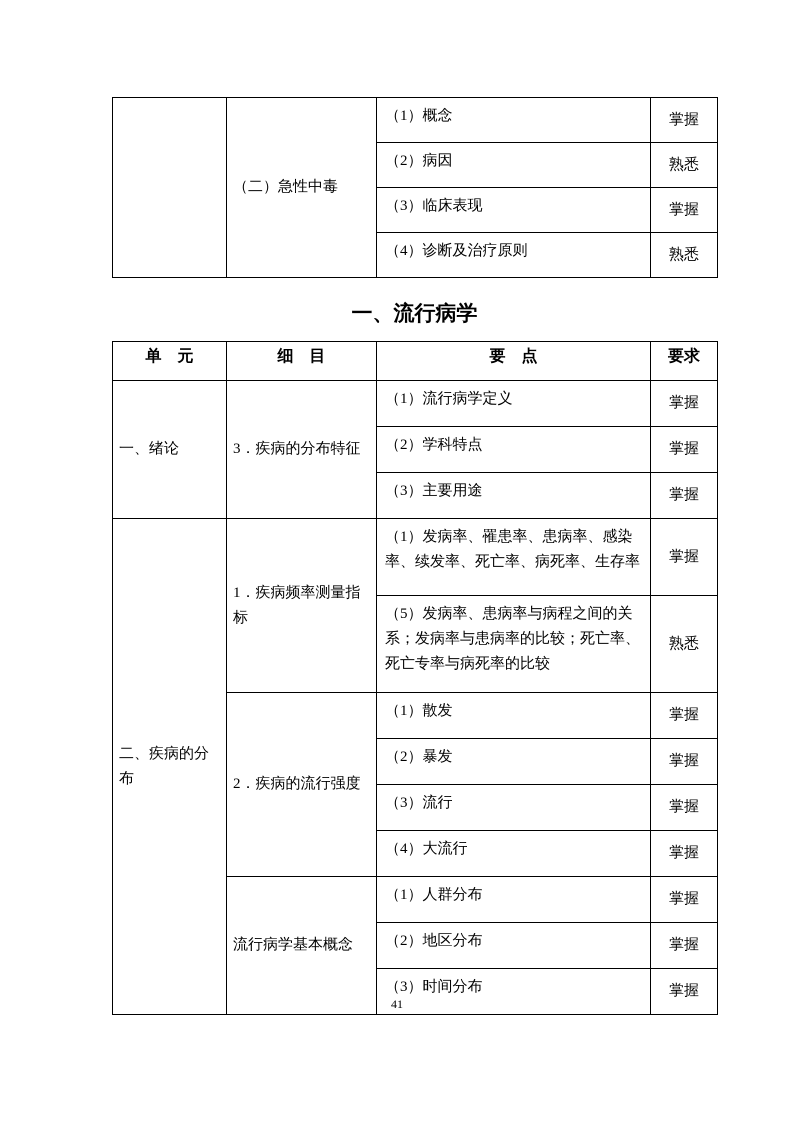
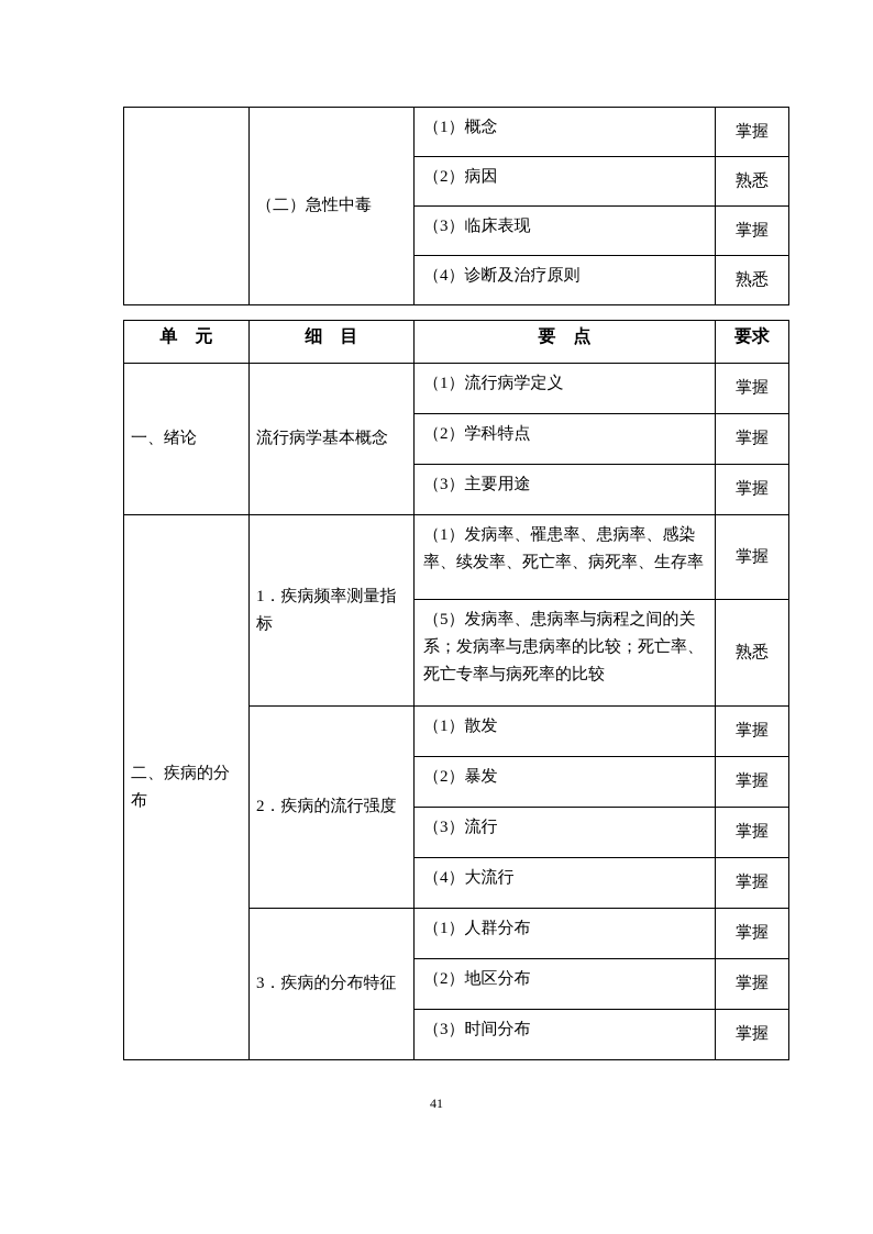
  	（二）急性中毒	（1）概念	掌握
  （2）病因	熟悉
  （3）临床表现	掌握
  （4）诊断及治疗原则	熟悉
- 一、流行病学
  单 元	细 目	要 点	要求
- 一、绪论	3．疾病的分布特征	（1）流行病学定义	掌握
+ 一、绪论	流行病学基本概念	（1）流行病学定义	掌握
  （2）学科特点	掌握
  （3）主要用途	掌握
  二、疾病的分布	1．疾病频率测量指标	（1）发病率、罹患率、患病率、感染率、续发率、死亡率、病死率、生存率	掌握
  （5）发病率、患病率与病程之间的关系；发病率与患病率的比较；死亡率、死亡专率与病死率的比较	熟悉
  2．疾病的流行强度	（1）散发	掌握
  （2）暴发	掌握
  （3）流行	掌握
  （4）大流行	掌握
- 流行病学基本概念	（1）人群分布	掌握
+ 3．疾病的分布特征	（1）人群分布	掌握
  （2）地区分布	掌握
  （3）时间分布	掌握
  41
